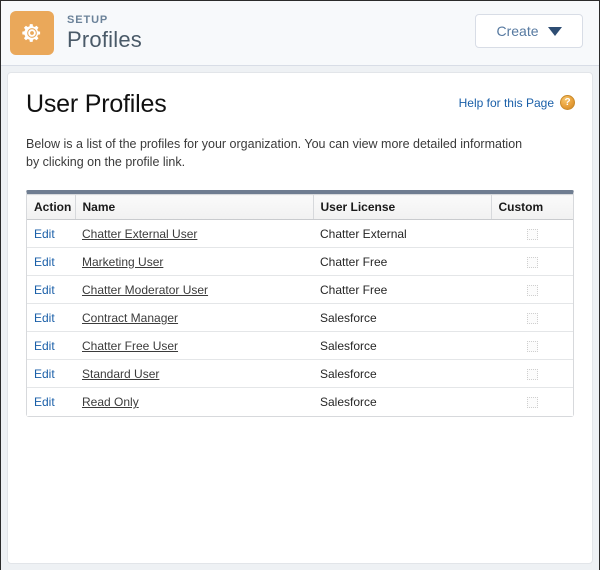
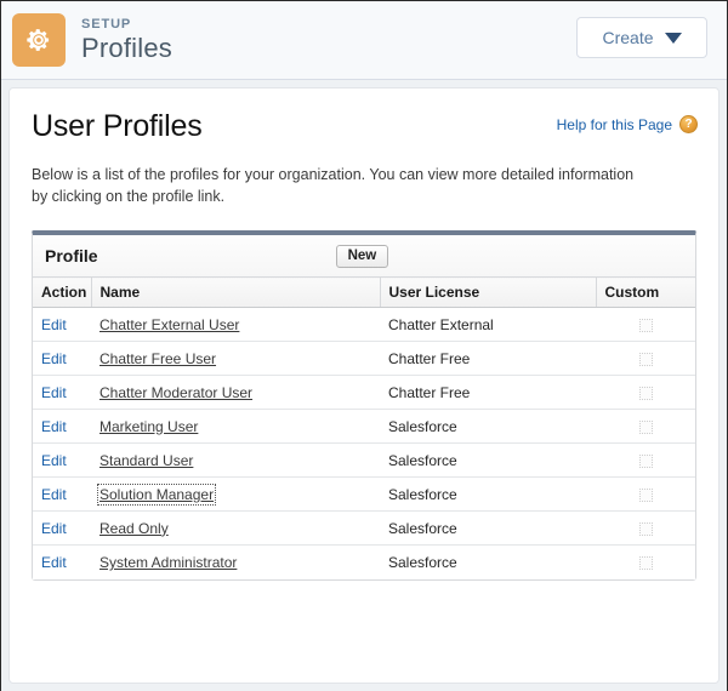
  SETUP
  Profiles
  Create
  Help for this Page
  ?
  User Profiles
  Below is a list of the profiles for your organization. You can view more detailed information by clicking on the profile link.
+ Profile
+ New
  Action	Name	User License	Custom
  Edit	Chatter External User	Chatter External
- Edit	Marketing User	Chatter Free
+ Edit	Chatter Free User	Chatter Free
  Edit	Chatter Moderator User	Chatter Free
- Edit	Contract Manager	Salesforce
- Edit	Chatter Free User	Salesforce
+ Edit	Marketing User	Salesforce
  Edit	Standard User	Salesforce
+ Edit	Solution Manager	Salesforce
  Edit	Read Only	Salesforce
+ Edit	System Administrator	Salesforce
